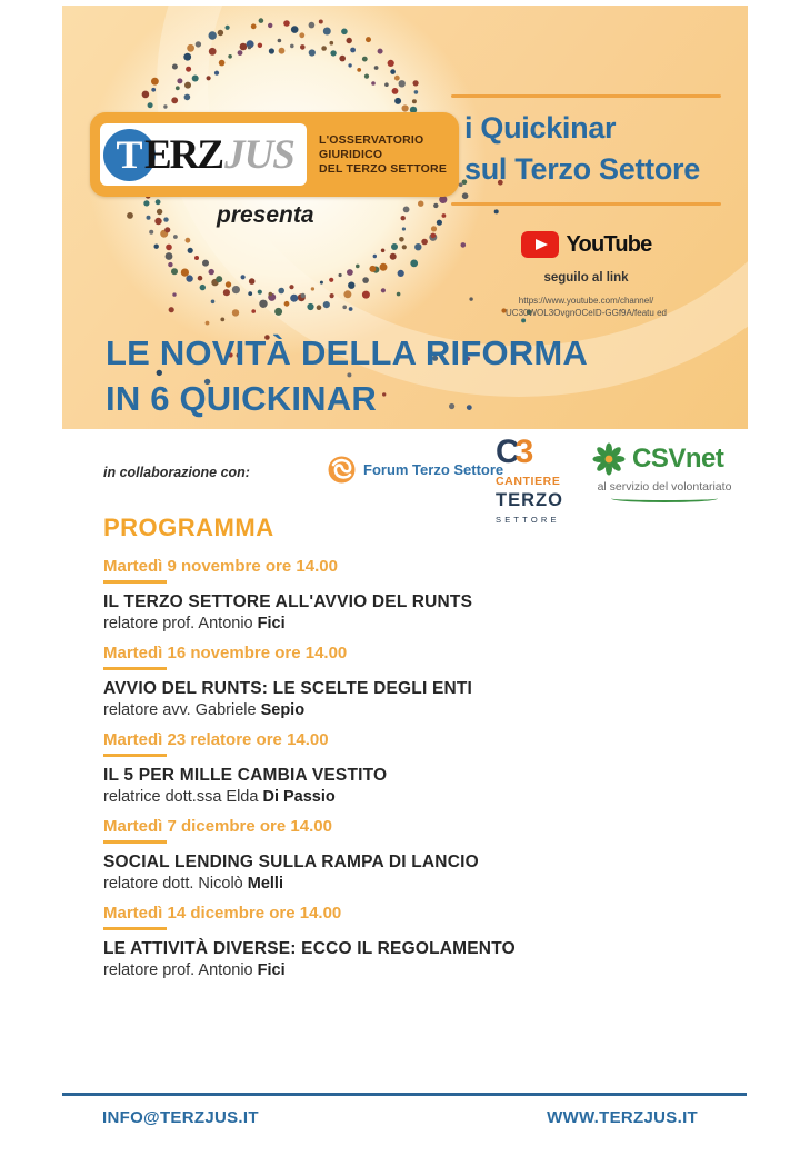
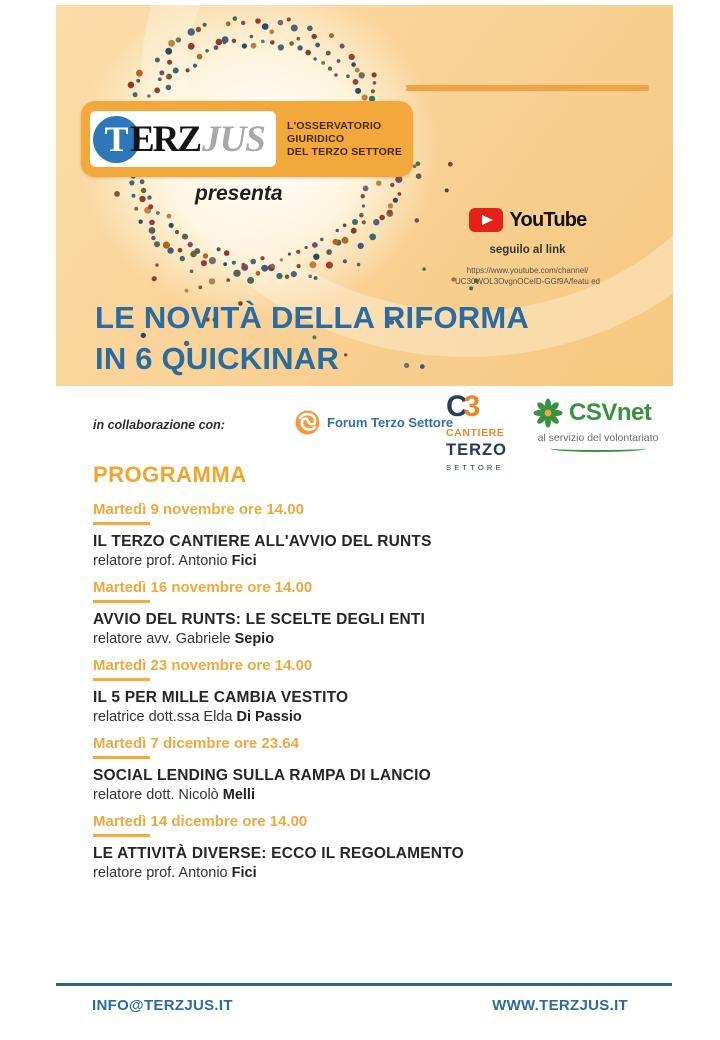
  T
  ERZ
  JUS
  L'OSSERVATORIO
  GIURIDICO
  DEL TERZO SETTORE
  presenta
- i Quickinar
- sul Terzo Settore
  YouTube
  seguilo al link
  https://www.youtube.com/channel/
  UC30WOL3OvgnOCeID-GGf9A/featu ed
  LE NOVITÀ DELLA RIFORMA
  IN 6 QUICKINAR
  in collaborazione con:
  Forum Terzo Settore
  C3
  CANTIERE
  TERZO
  SETTORE
  CSVnet
  al servizio del volontariato
  PROGRAMMA
  Martedì 9 novembre ore 14.00
- IL TERZO SETTORE ALL'AVVIO DEL RUNTS
+ IL TERZO CANTIERE ALL'AVVIO DEL RUNTS
  relatore prof. Antonio Fici
  Martedì 16 novembre ore 14.00
  AVVIO DEL RUNTS: LE SCELTE DEGLI ENTI
  relatore avv. Gabriele Sepio
- Martedì 23 relatore ore 14.00
+ Martedì 23 novembre ore 14.00
  IL 5 PER MILLE CAMBIA VESTITO
  relatrice dott.ssa Elda Di Passio
- Martedì 7 dicembre ore 14.00
+ Martedì 7 dicembre ore 23.64
  SOCIAL LENDING SULLA RAMPA DI LANCIO
  relatore dott. Nicolò Melli
  Martedì 14 dicembre ore 14.00
  LE ATTIVITÀ DIVERSE: ECCO IL REGOLAMENTO
  relatore prof. Antonio Fici
  INFO@TERZJUS.IT
  WWW.TERZJUS.IT
